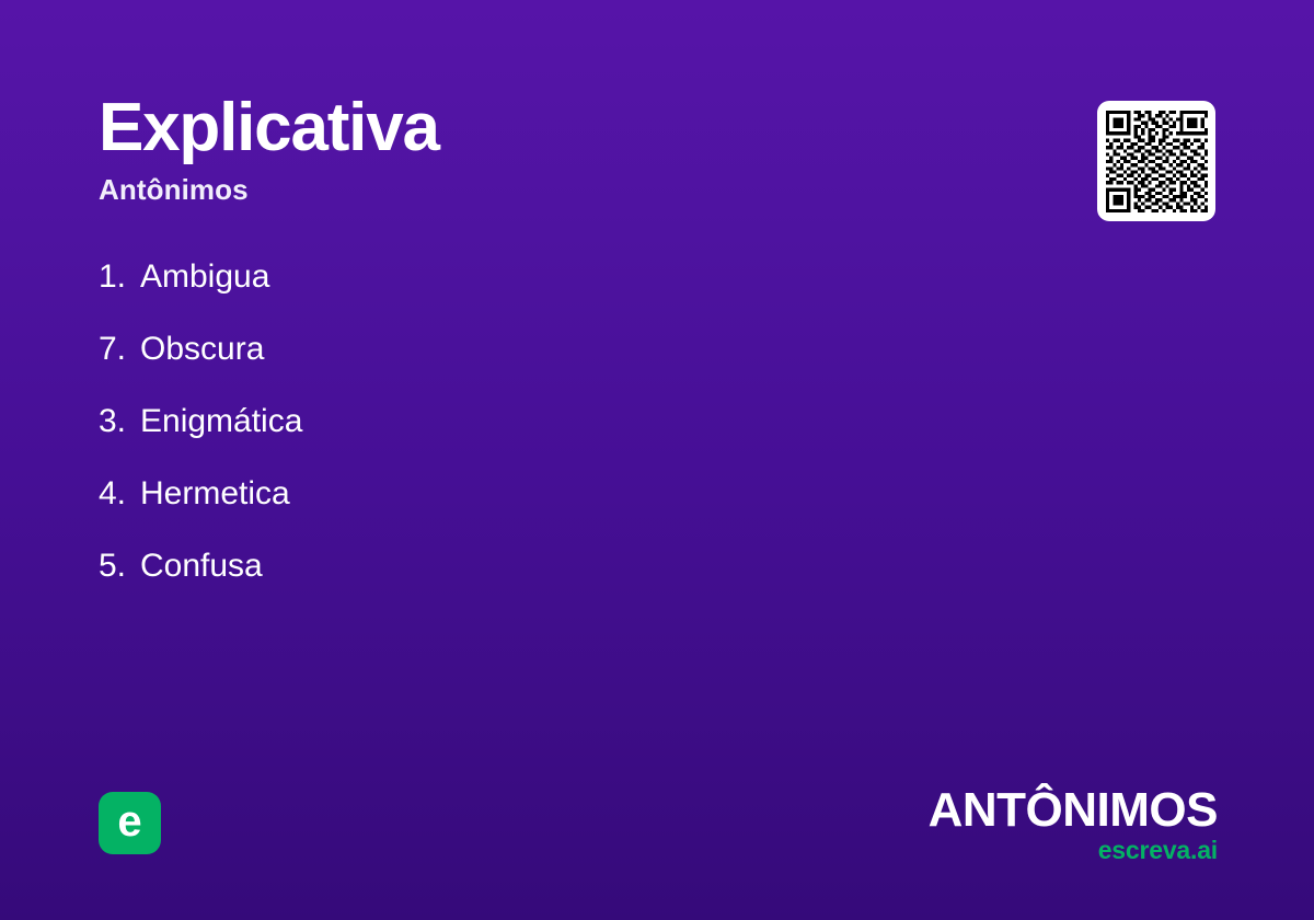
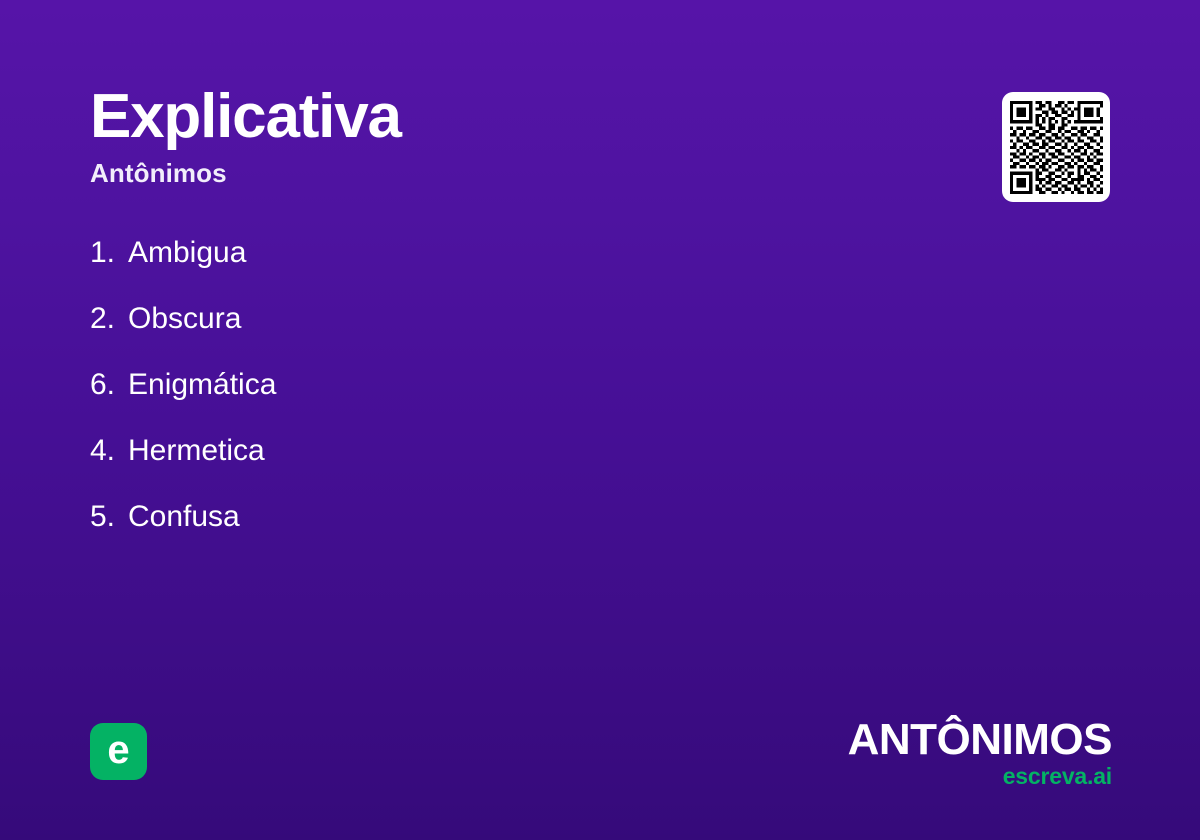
  Explicativa
  Antônimos
  1.
  Ambigua
- 7.
+ 2.
  Obscura
- 3.
+ 6.
  Enigmática
  4.
  Hermetica
  5.
  Confusa
  e
  ANTÔNIMOS
  escreva.ai
